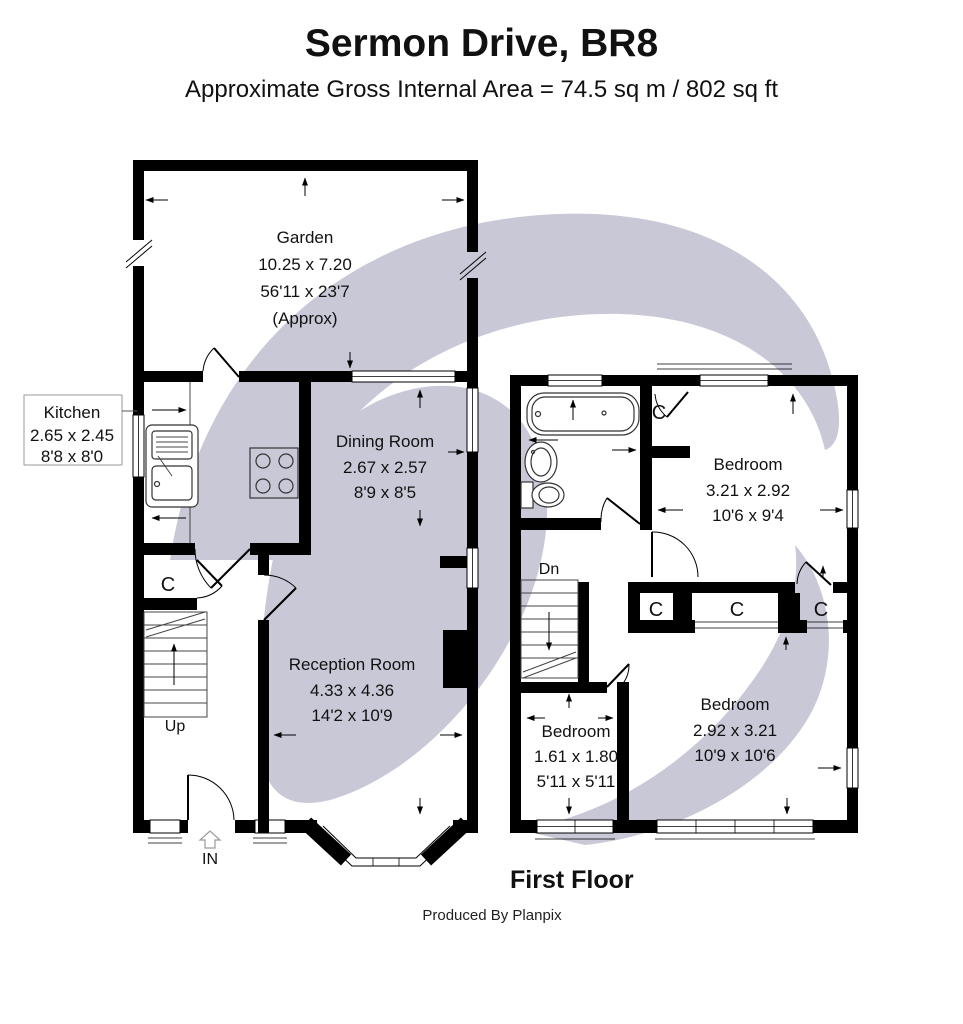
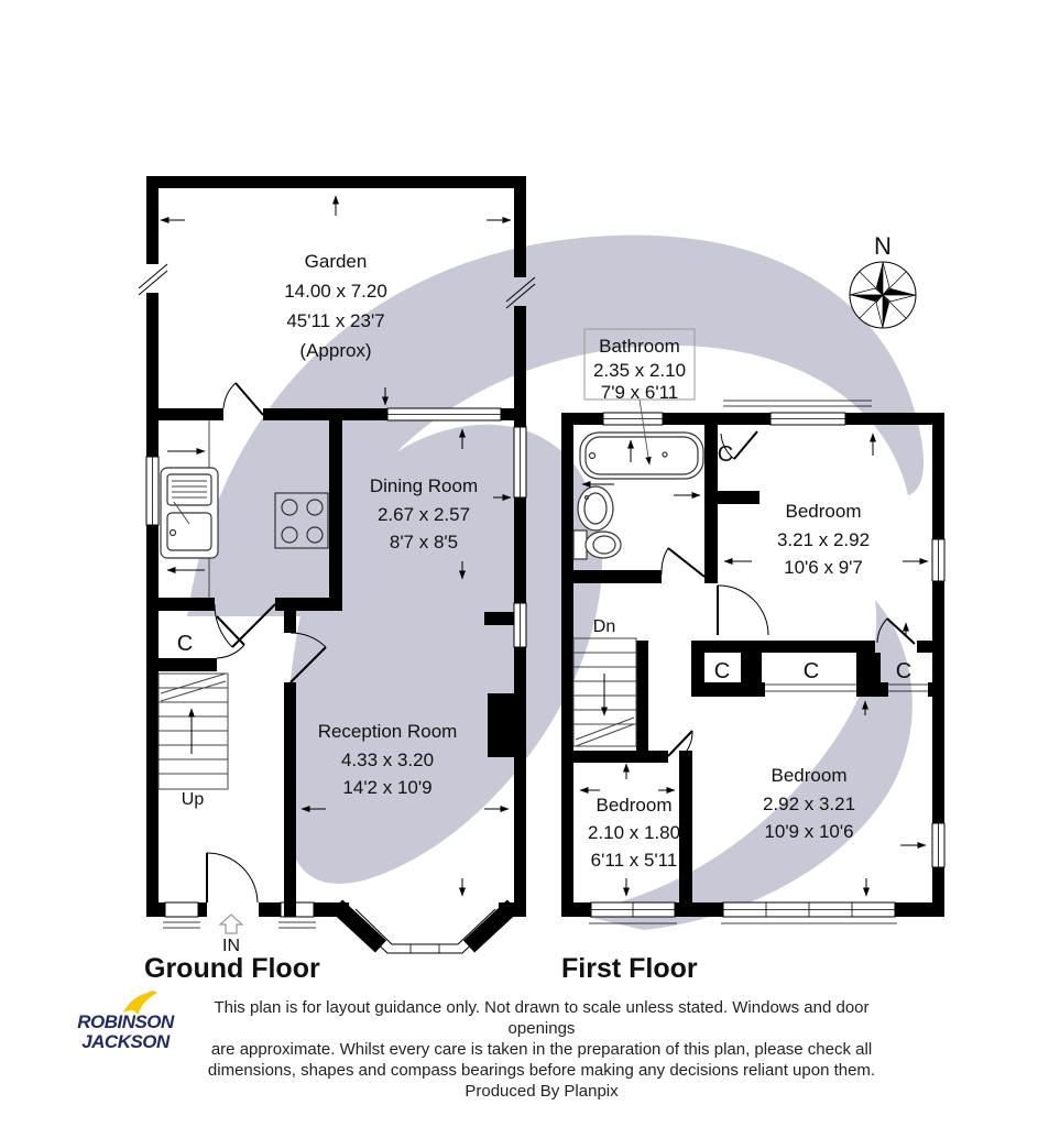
- Sermon Drive, BR8
- Approximate Gross Internal Area = 74.5 sq m / 802 sq ft
- Kitchen
- 2.65 x 2.45
- 8'8 x 8'0
  Garden
- 10.25 x 7.20
+ 14.00 x 7.20
- 56'11 x 23'7
+ 45'11 x 23'7
  (Approx)
  Dining Room
  2.67 x 2.57
- 8'9 x 8'5
+ 8'7 x 8'5
  Reception Room
- 4.33 x 4.36
+ 4.33 x 3.20
  14'2 x 10'9
  C
  Up
  IN
+ Bathroom
+ 2.35 x 2.10
+ 7'9 x 6'11
  Bedroom
  3.21 x 2.92
- 10'6 x 9'4
+ 10'6 x 9'7
  Bedroom
- 1.61 x 1.80
+ 2.10 x 1.80
- 5'11 x 5'11
+ 6'11 x 5'11
  Bedroom
  2.92 x 3.21
  10'9 x 10'6
  C
  C
  C
  C
  Dn
+ N
+ Ground Floor
  First Floor
+ ROBINSON
+ JACKSON
+ This plan is for layout guidance only. Not drawn to scale unless stated. Windows and door openings
+ are approximate. Whilst every care is taken in the preparation of this plan, please check all
+ dimensions, shapes and compass bearings before making any decisions reliant upon them.
  Produced By Planpix
